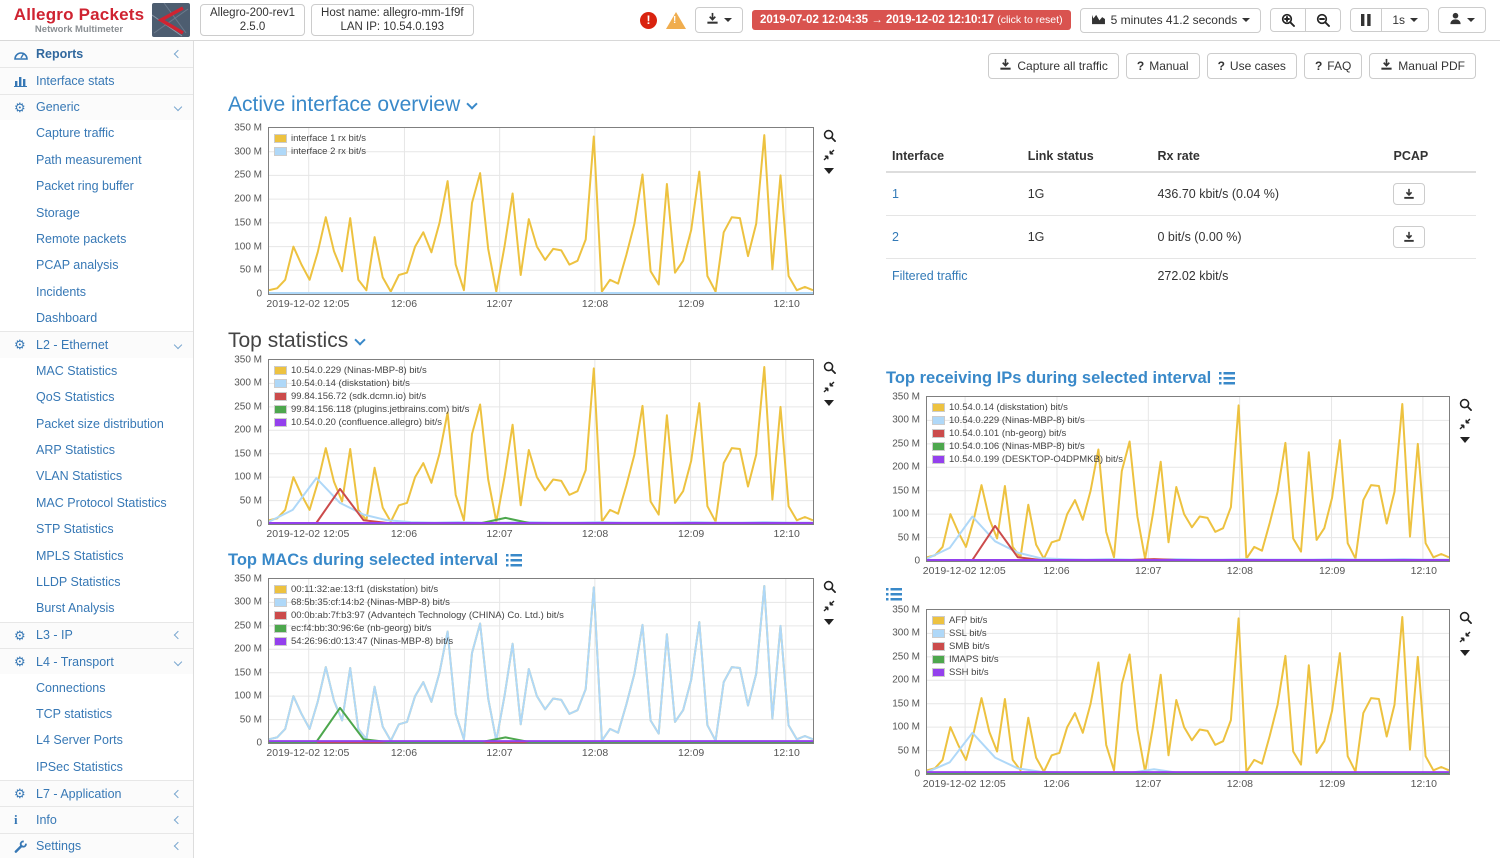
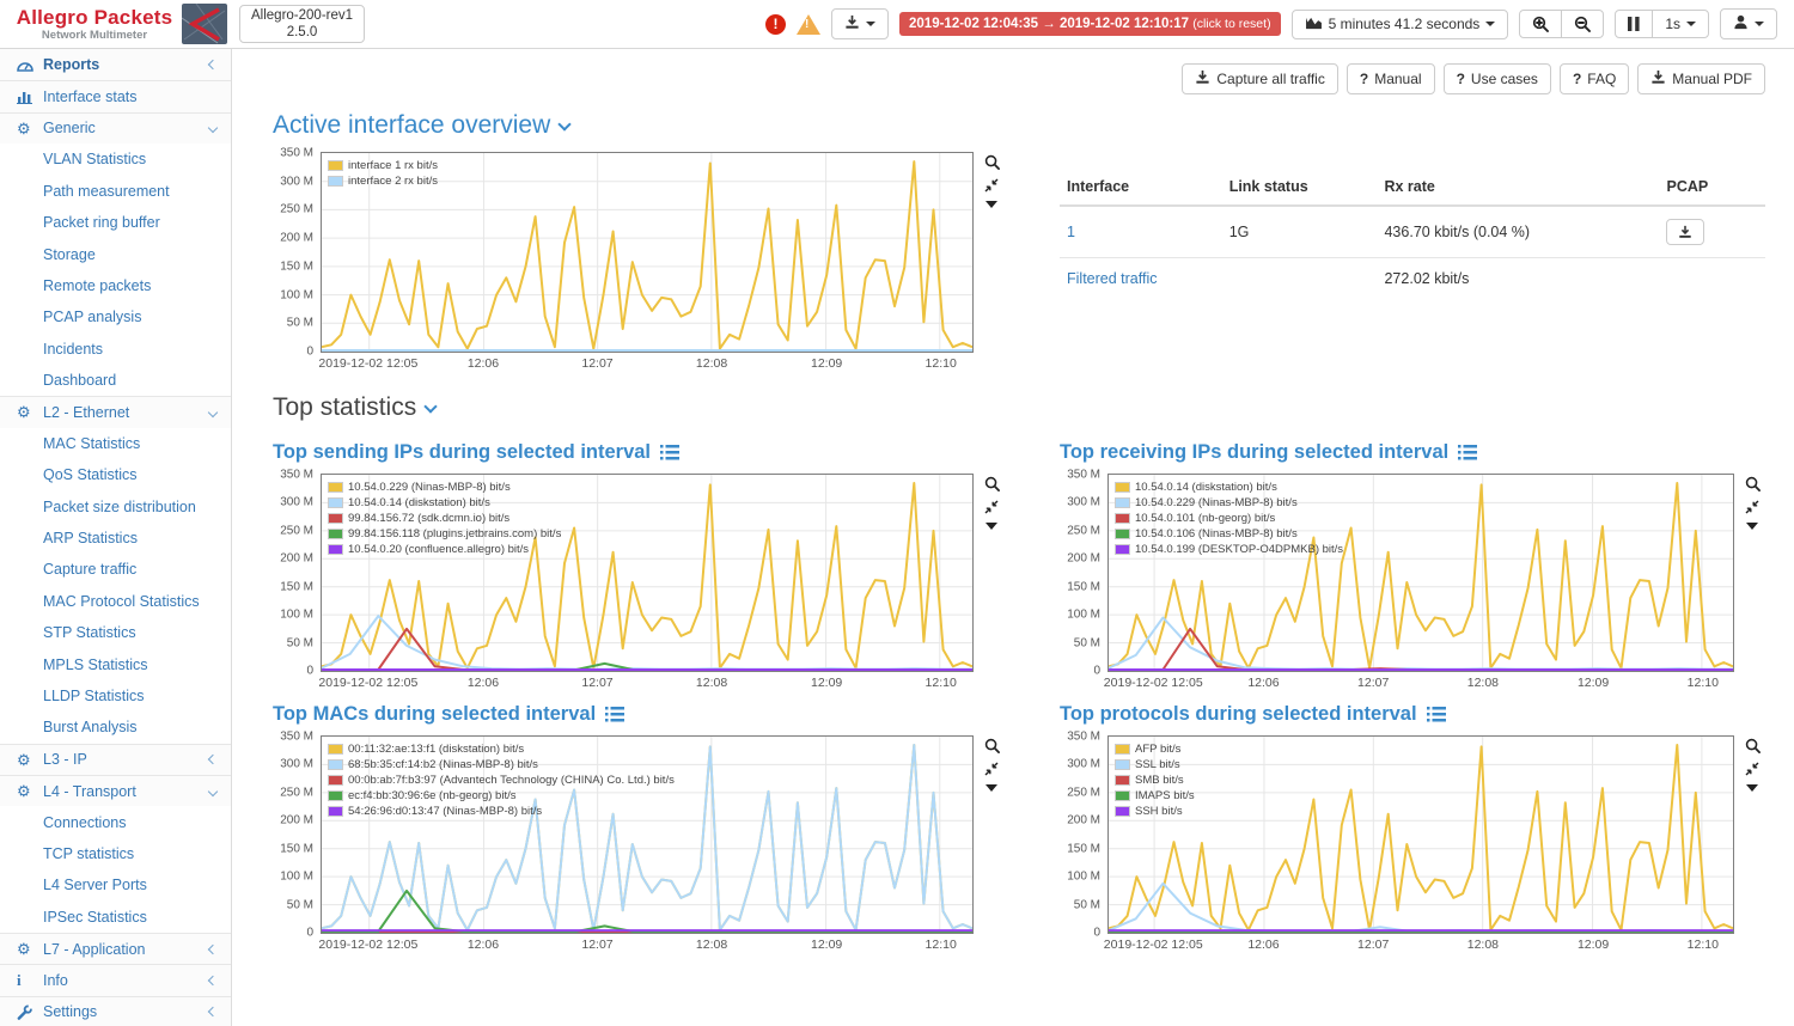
  Allegro Packets
  Network Multimeter
  Allegro-200-rev1
  2.5.0
- Host name: allegro-mm-1f9f
- LAN IP: 10.54.0.193
  !
  !
- 2019-07-02 12:04:35 → 2019-12-02 12:10:17 (click to reset)
+ 2019-12-02 12:04:35 → 2019-12-02 12:10:17 (click to reset)
  5 minutes 41.2 seconds
  1s
  Reports
  Interface stats
  ⚙
  Generic
- Capture traffic
+ VLAN Statistics
  Path measurement
  Packet ring buffer
  Storage
  Remote packets
  PCAP analysis
  Incidents
  Dashboard
  ⚙
  L2 - Ethernet
  MAC Statistics
  QoS Statistics
  Packet size distribution
  ARP Statistics
- VLAN Statistics
+ Capture traffic
  MAC Protocol Statistics
  STP Statistics
  MPLS Statistics
  LLDP Statistics
  Burst Analysis
  ⚙
  L3 - IP
  ⚙
  L4 - Transport
  Connections
  TCP statistics
  L4 Server Ports
  IPSec Statistics
  ⚙
  L7 - Application
  i
  Info
  Settings
  Capture all traffic
  ?
  Manual
  ?
  Use cases
  ?
  FAQ
  Manual PDF
  Active interface overview
  350 M
  300 M
  250 M
  200 M
  150 M
  100 M
  50 M
  0
  interface 1 rx bit/s
  interface 2 rx bit/s
  2019-12-02 12:05
  12:06
  12:07
  12:08
  12:09
  12:10
  Interface	Link status	Rx rate	PCAP
  1	1G	436.70 kbit/s (0.04 %)
- 2	1G	0 bit/s (0.00 %)
  Filtered traffic		272.02 kbit/s
  Top statistics
+ Top sending IPs during selected interval
  350 M
  300 M
  250 M
  200 M
  150 M
  100 M
  50 M
  0
  10.54.0.229 (Ninas-MBP-8) bit/s
  10.54.0.14 (diskstation) bit/s
  99.84.156.72 (sdk.dcmn.io) bit/s
  99.84.156.118 (plugins.jetbrains.com) bit/s
  10.54.0.20 (confluence.allegro) bit/s
  2019-12-02 12:05
  12:06
  12:07
  12:08
  12:09
  12:10
  Top MACs during selected interval
  350 M
  300 M
  250 M
  200 M
  150 M
  100 M
  50 M
  0
  00:11:32:ae:13:f1 (diskstation) bit/s
  68:5b:35:cf:14:b2 (Ninas-MBP-8) bit/s
  00:0b:ab:7f:b3:97 (Advantech Technology (CHINA) Co. Ltd.) bit/s
  ec:f4:bb:30:96:6e (nb-georg) bit/s
  54:26:96:d0:13:47 (Ninas-MBP-8) bit/s
  2019-12-02 12:05
  12:06
  12:07
  12:08
  12:09
  12:10
  Top receiving IPs during selected interval
  350 M
  300 M
  250 M
  200 M
  150 M
  100 M
  50 M
  0
  10.54.0.14 (diskstation) bit/s
  10.54.0.229 (Ninas-MBP-8) bit/s
  10.54.0.101 (nb-georg) bit/s
  10.54.0.106 (Ninas-MBP-8) bit/s
  10.54.0.199 (DESKTOP-O4DPMKB) bit/s
  2019-12-02 12:05
  12:06
  12:07
  12:08
  12:09
  12:10
+ Top protocols during selected interval
  350 M
  300 M
  250 M
  200 M
  150 M
  100 M
  50 M
  0
  AFP bit/s
  SSL bit/s
  SMB bit/s
  IMAPS bit/s
  SSH bit/s
  2019-12-02 12:05
  12:06
  12:07
  12:08
  12:09
  12:10
